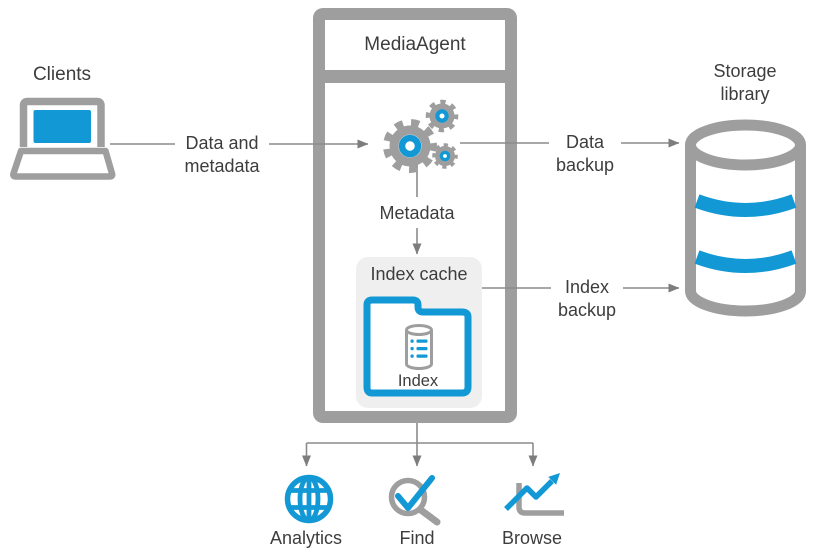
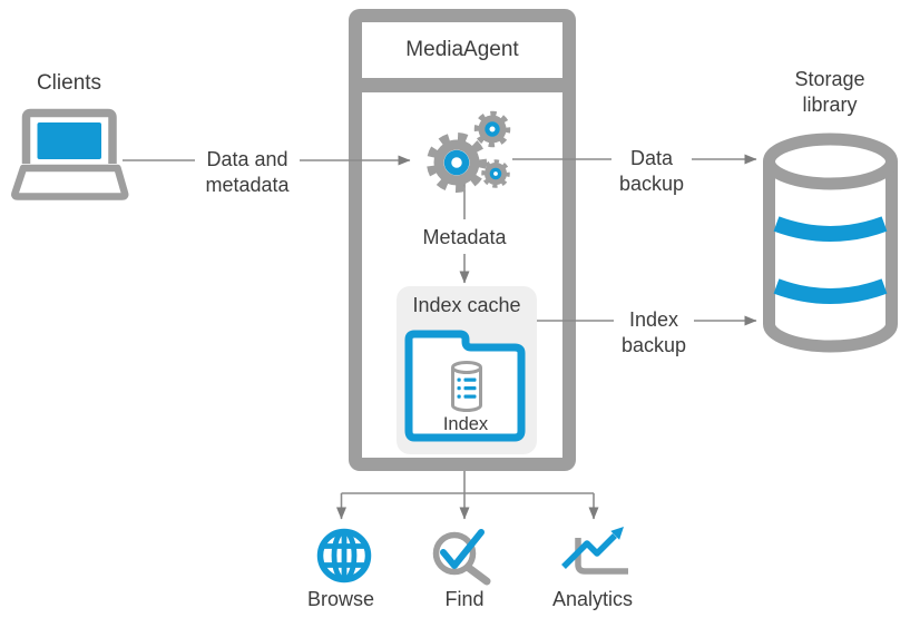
  MediaAgent
  Index cache
  Clients
  Data and metadata
  Data backup
  Index backup
  Metadata
  Index
  Storage library
- Analytics
+ Browse
  Find
- Browse
+ Analytics
